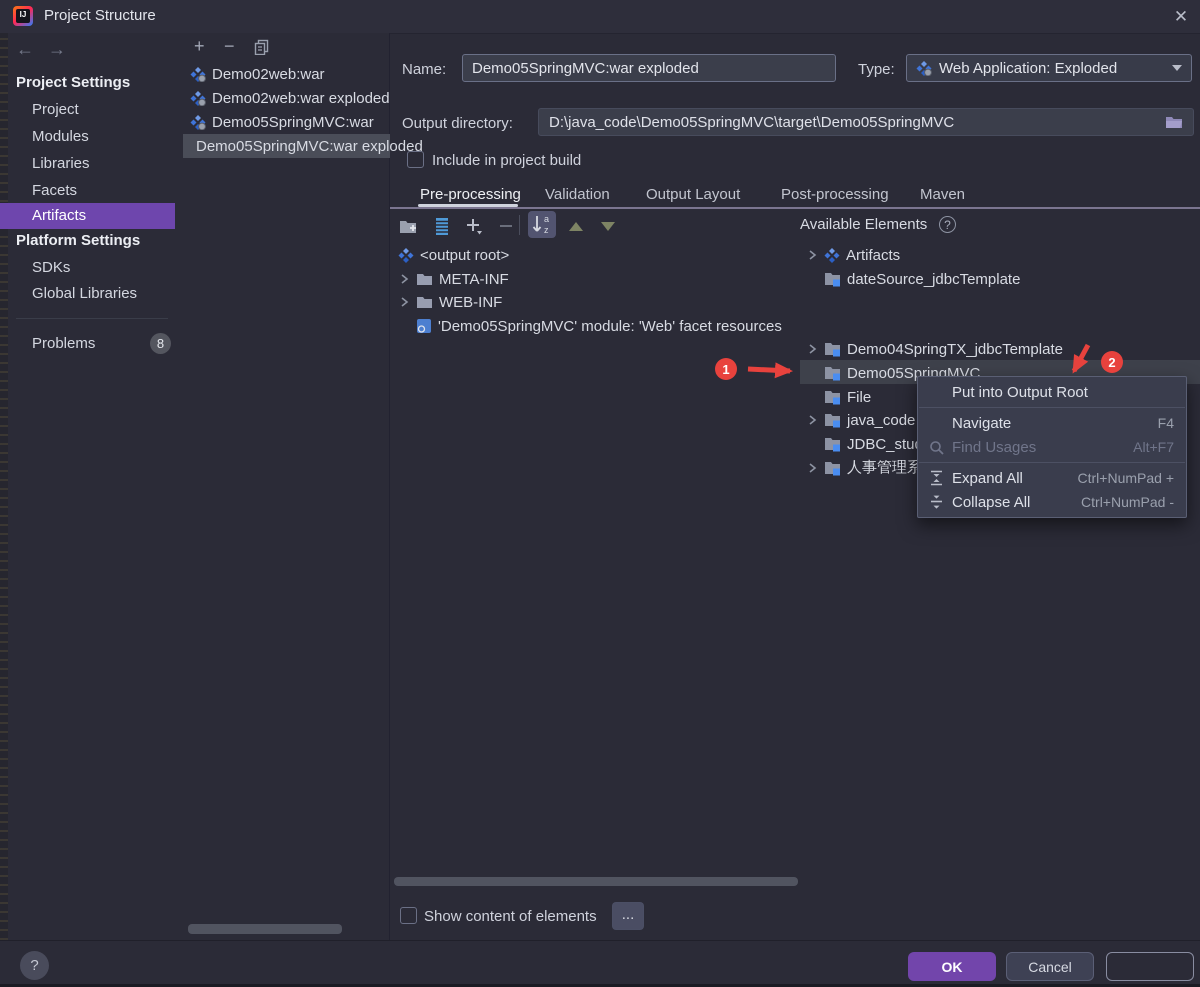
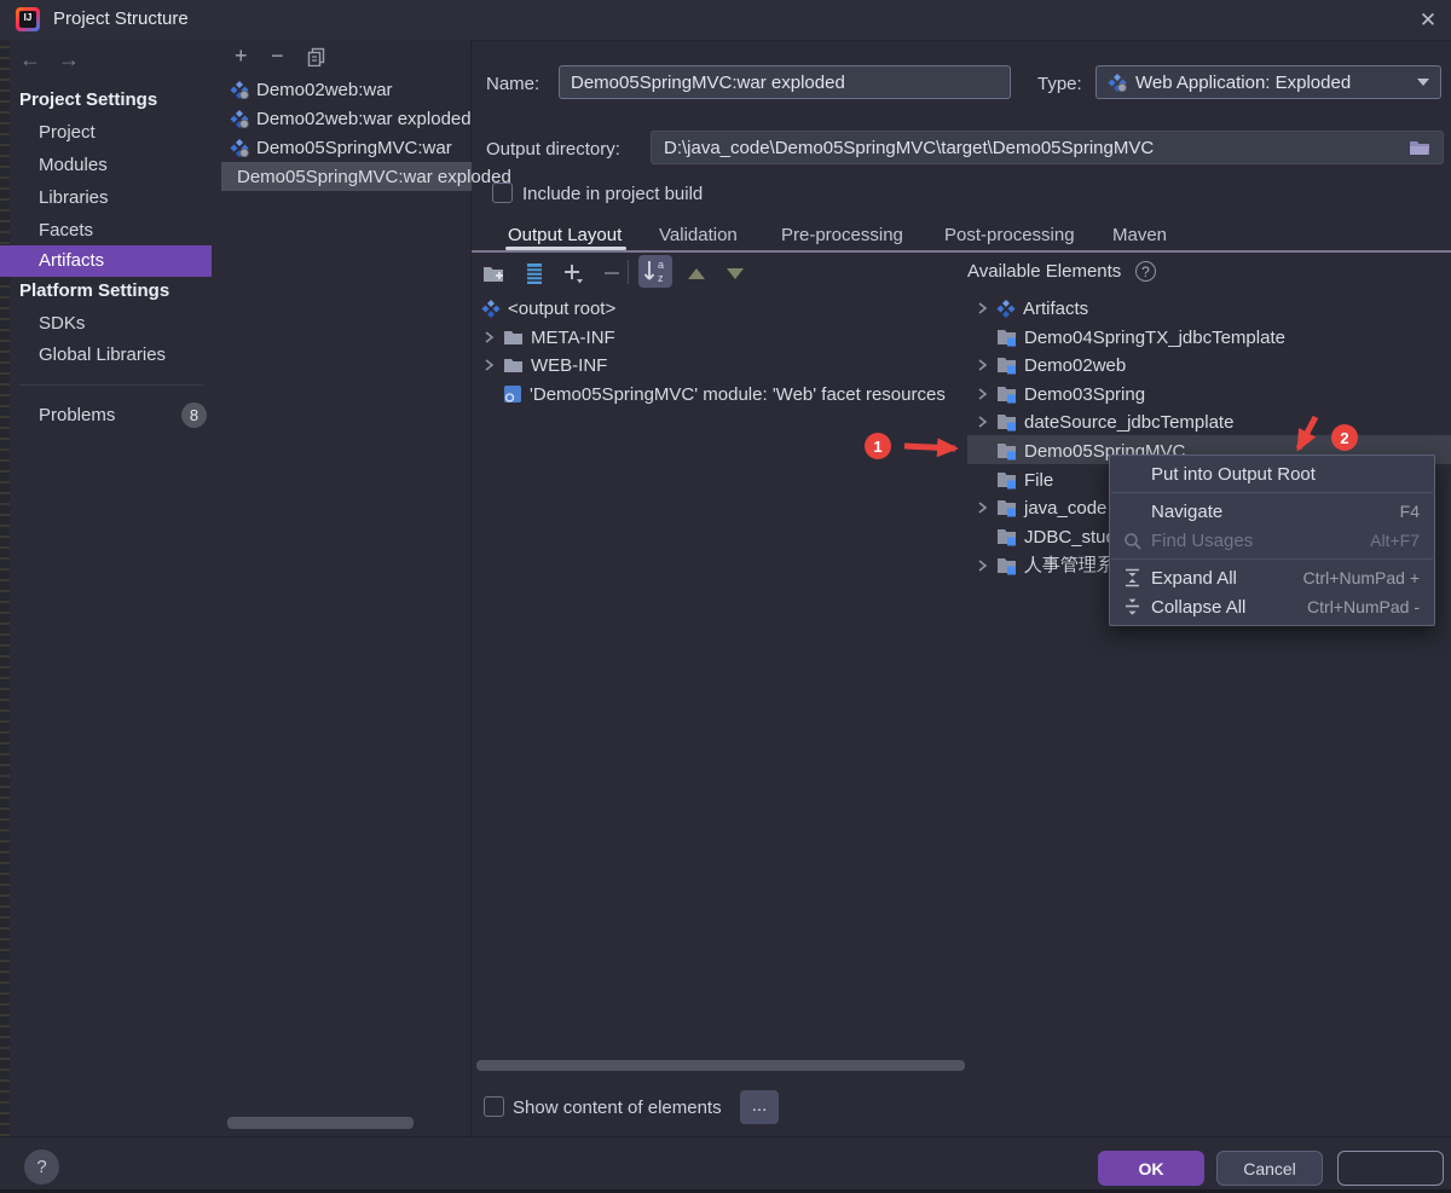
  IJ
  Project Structure
  ✕
  ←
  →
  Project Settings
  Project
  Modules
  Libraries
  Facets
  Artifacts
  Platform Settings
  SDKs
  Global Libraries
  Problems
  8
  +
  −
  Demo02web:war
  Demo02web:war exploded
  Demo05SpringMVC:war
  Demo05SpringMVC:war exploded
  Name:
  Demo05SpringMVC:war exploded
  Type:
  Web Application: Exploded
  Output directory:
  D:\java_code\Demo05SpringMVC\target\Demo05SpringMVC
  Include in project build
- Pre-processing
+ Output Layout
  Validation
- Output Layout
+ Pre-processing
  Post-processing
  Maven
  a
  z
  Available Elements
  ?
  <output root>
  META-INF
  WEB-INF
  'Demo05SpringMVC' module: 'Web' facet resources
  Artifacts
- dateSource_jdbcTemplate
+ Demo04SpringTX_jdbcTemplate
+ Demo02web
+ Demo03Spring
- Demo04SpringTX_jdbcTemplate
+ dateSource_jdbcTemplate
  Demo05SpringMVC
  File
  java_code
  JDBC_stu
  人事管理系
  Put into Output Root
  Navigate
  F4
  Find Usages
  Alt+F7
  Expand All
  Ctrl+NumPad +
  Collapse All
  Ctrl+NumPad -
  Show content of elements
  ...
  ?
  OK
  Cancel
  1
  2
